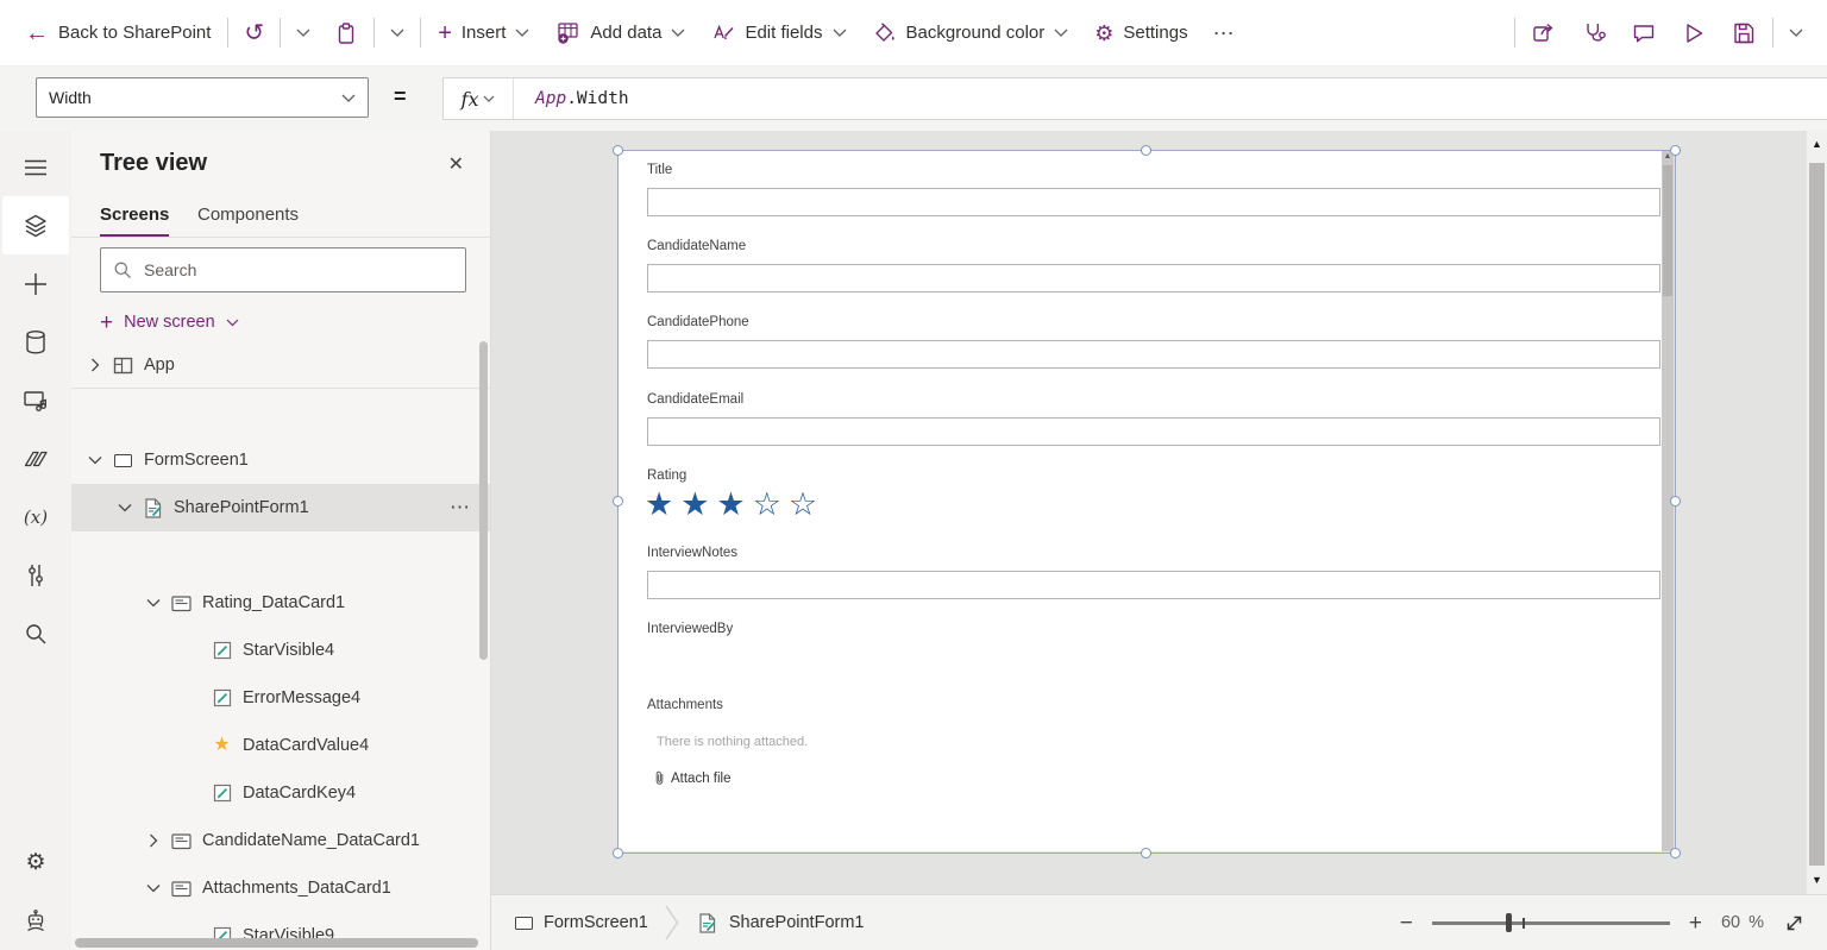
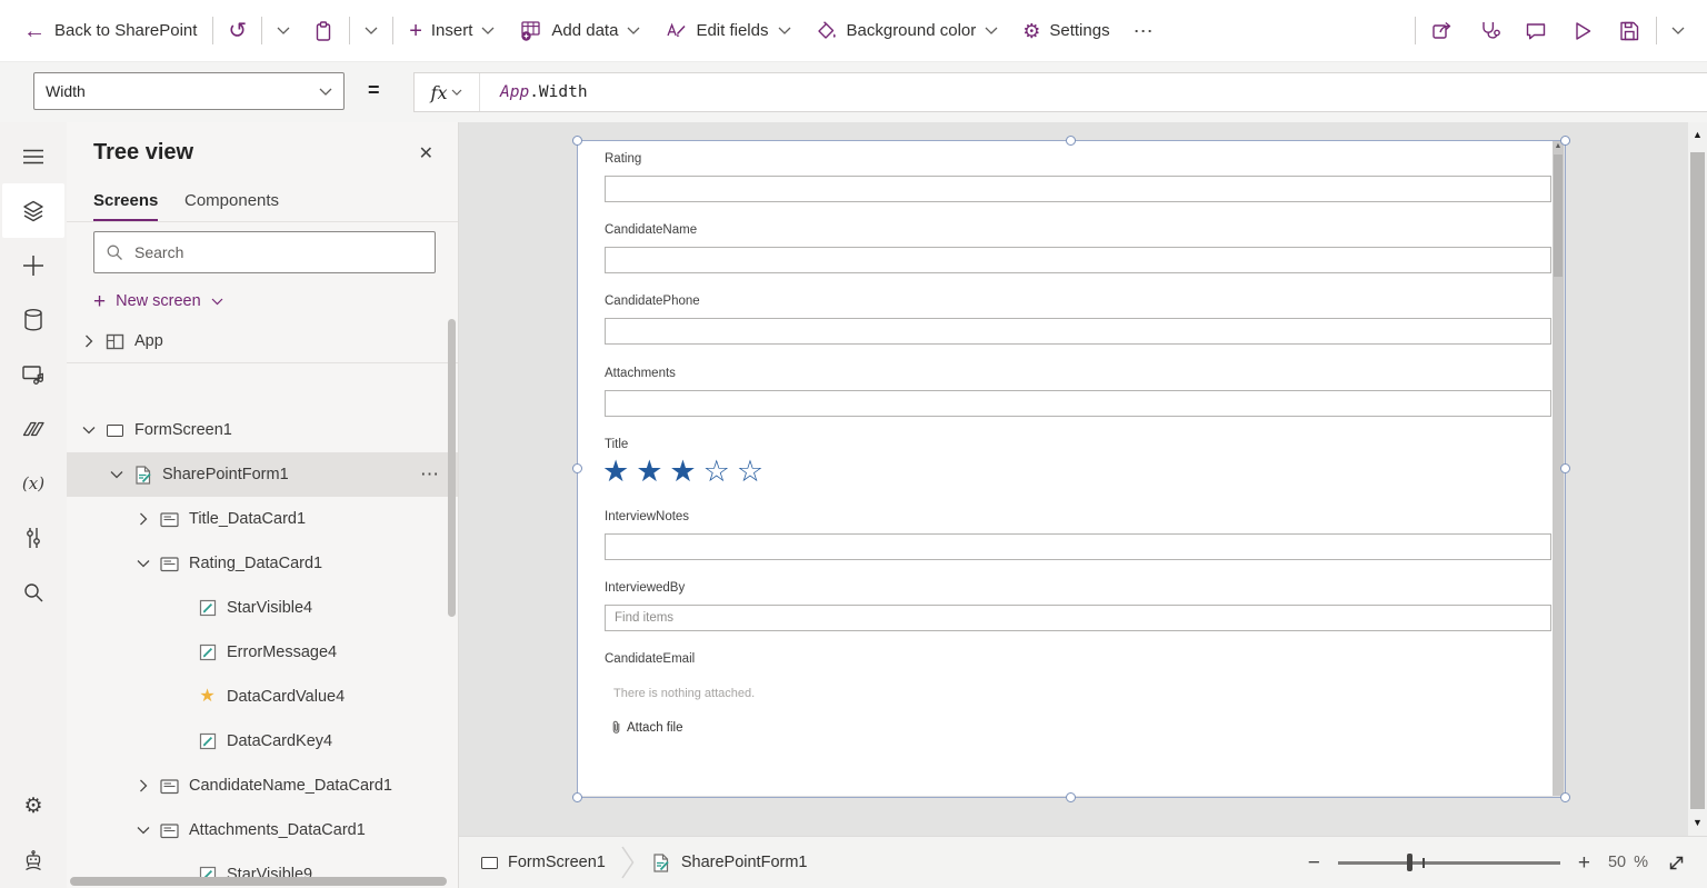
  ←
  Back to SharePoint
  ↺
  +
  Insert
  Add data
  Edit fields
  Background color
  ⚙
  Settings
  ⋯
  Width
  =
  fx
  App
  .Width
  (x)
  ⚙
  Tree view
  ✕
  Screens
  Components
  Search
  +
  New screen
  App
  FormScreen1
  SharePointForm1
  ⋯
+ Title_DataCard1
  Rating_DataCard1
  StarVisible4
  ErrorMessage4
  ★
  DataCardValue4
  DataCardKey4
  CandidateName_DataCard1
  Attachments_DataCard1
  StarVisible9
- Title
+ Rating
  CandidateName
  CandidatePhone
- CandidateEmail
+ Attachments
- Rating
+ Title
  ★★★☆☆
  InterviewNotes
  InterviewedBy
+ Find items
- Attachments
+ CandidateEmail
  There is nothing attached.
  Attach file
  ▲
  ▼
  FormScreen1
  SharePointForm1
  −
  +
- 60
+ 50
  %
